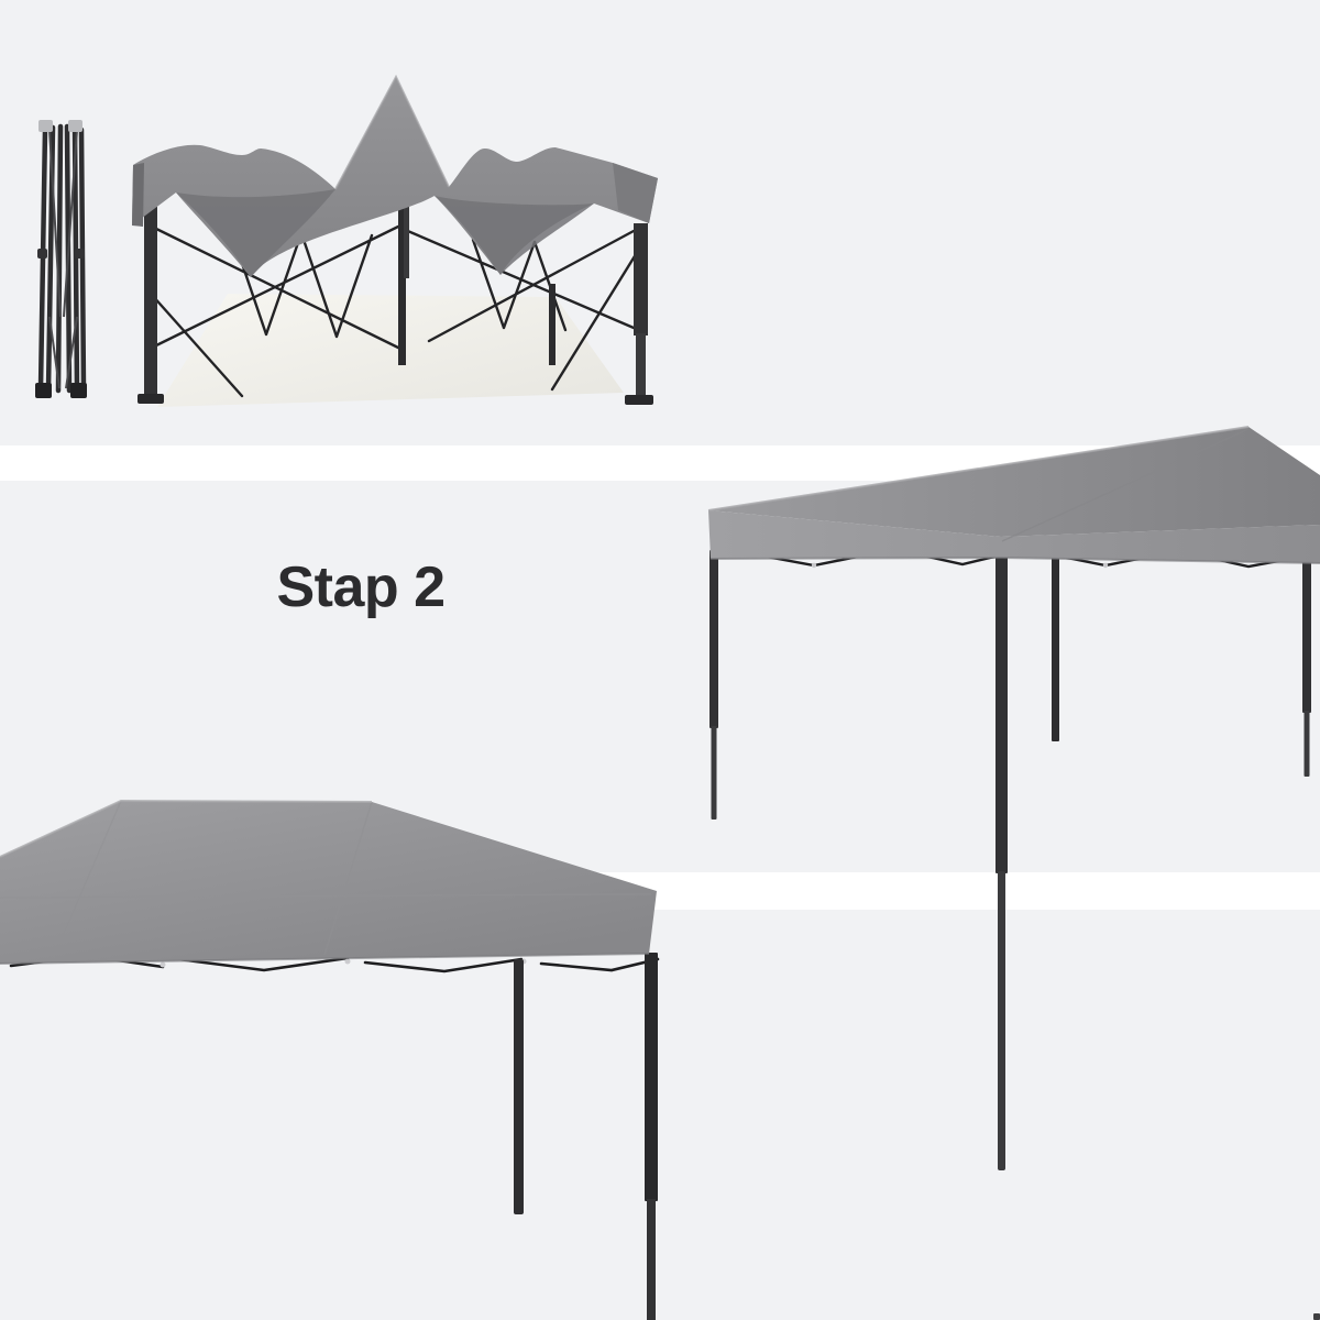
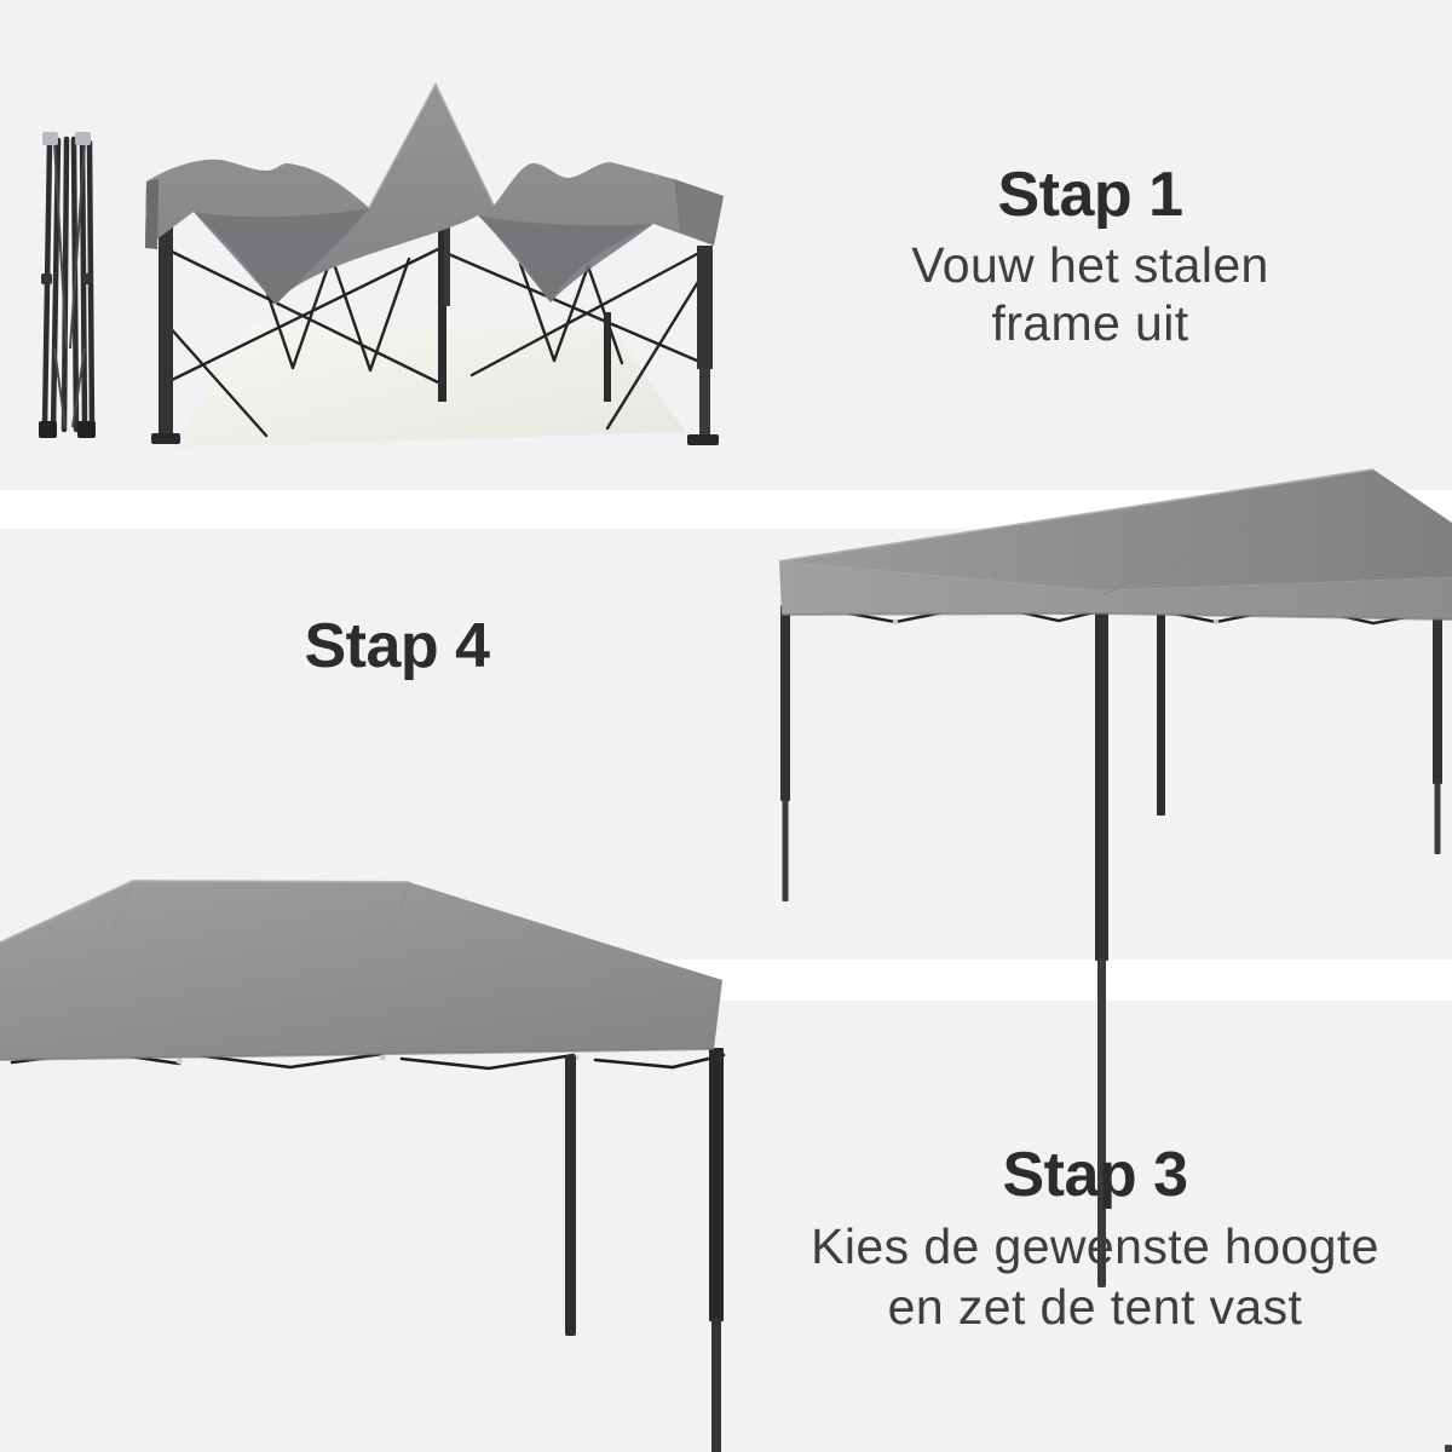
+ Stap 1
+ Vouw het stalen
+ frame uit
- Stap 2
+ Stap 4
+ Stap 3
+ Kies de gewenste hoogte
+ en zet de tent vast
